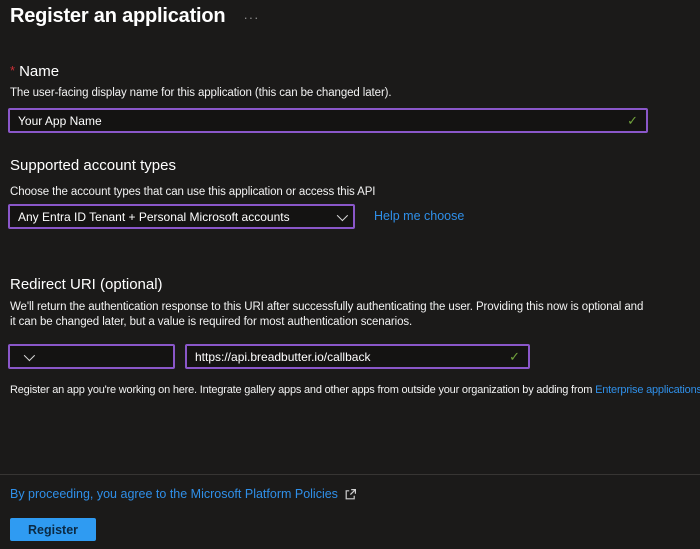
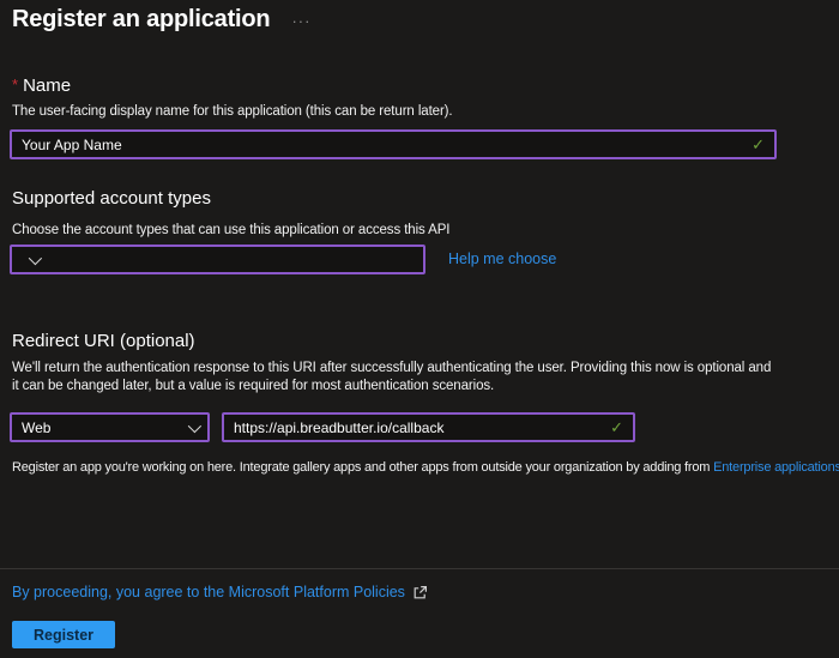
  Register an application
  ···
  * Name
- The user-facing display name for this application (this can be changed later).
+ The user-facing display name for this application (this can be return later).
  Your App Name
  ✓
  Supported account types
  Choose the account types that can use this application or access this API
- Any Entra ID Tenant + Personal Microsoft accounts
  Help me choose
  Redirect URI (optional)
  We'll return the authentication response to this URI after successfully authenticating the user. Providing this now is optional and it can be changed later, but a value is required for most authentication scenarios.
+ Web
  https://api.breadbutter.io/callback
  ✓
  Register an app you're working on here. Integrate gallery apps and other apps from outside your organization by adding from Enterprise applications
  By proceeding, you agree to the Microsoft Platform Policies
  Register
